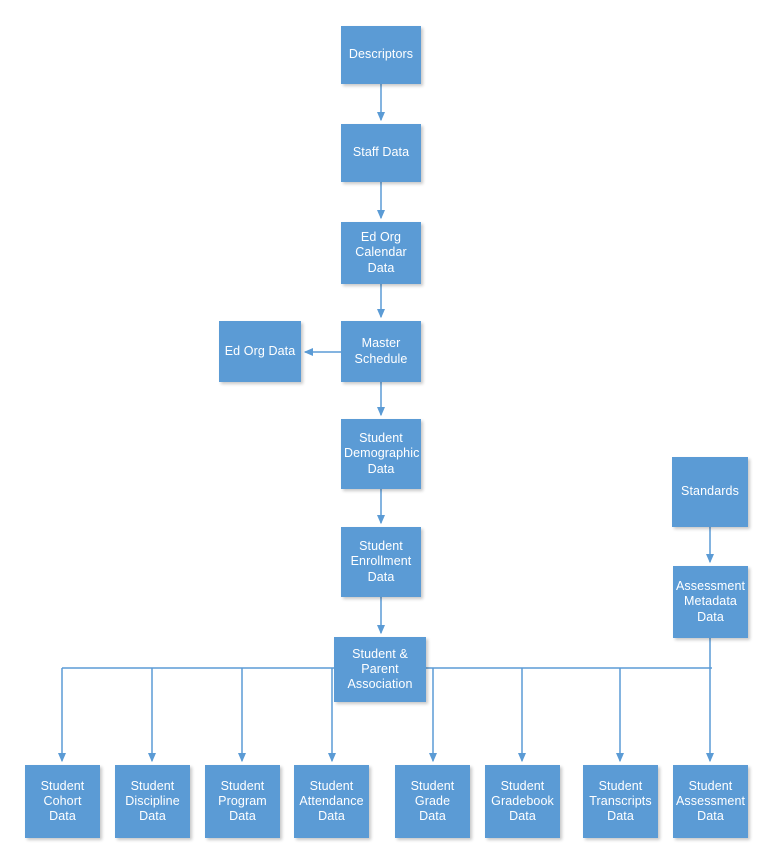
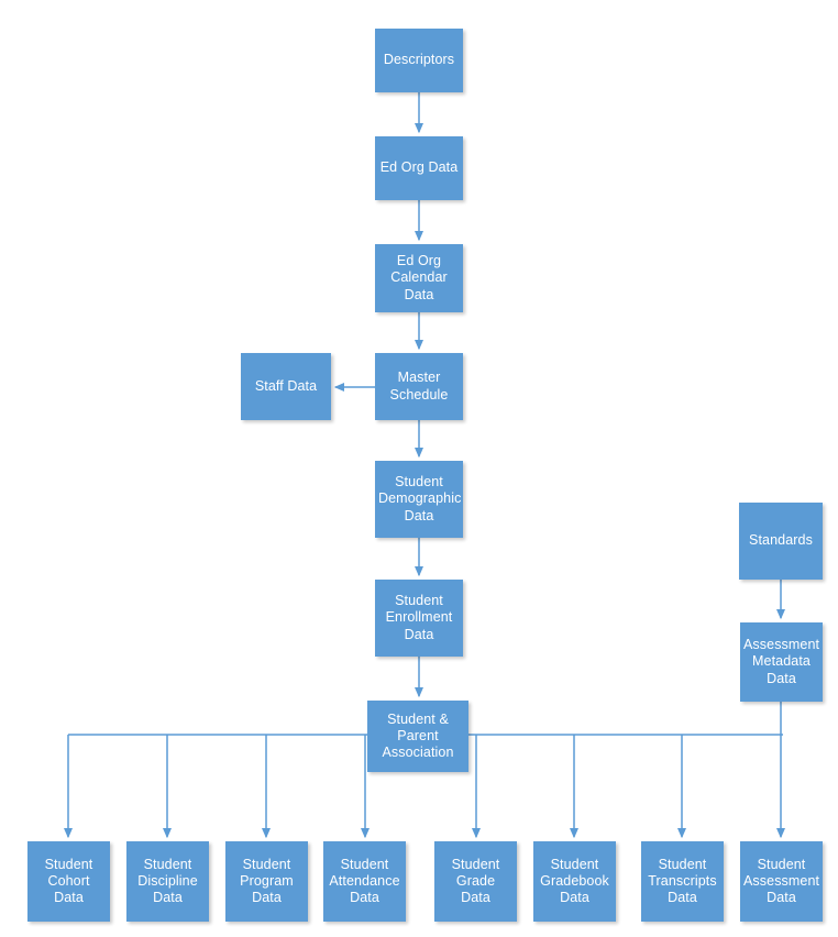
  Descriptors
- Staff Data
+ Ed Org Data
  Ed Org
  Calendar
  Data
  Master
  Schedule
- Ed Org Data
+ Staff Data
  Student
  Demographic
  Data
  Student
  Enrollment
  Data
  Student &
  Parent
  Association
  Standards
  Assessment
  Metadata
  Data
  Student
  Cohort
  Data
  Student
  Discipline
  Data
  Student
  Program
  Data
  Student
  Attendance
  Data
  Student
  Grade
  Data
  Student
  Gradebook
  Data
  Student
  Transcripts
  Data
  Student
  Assessment
  Data
